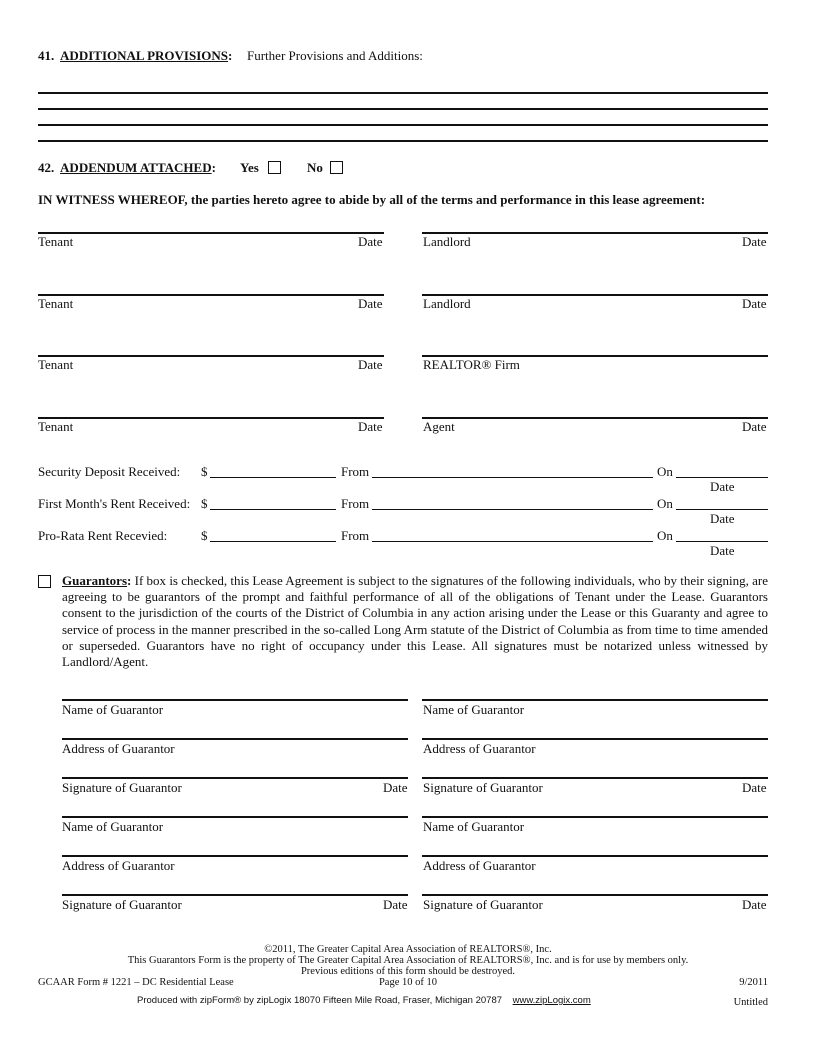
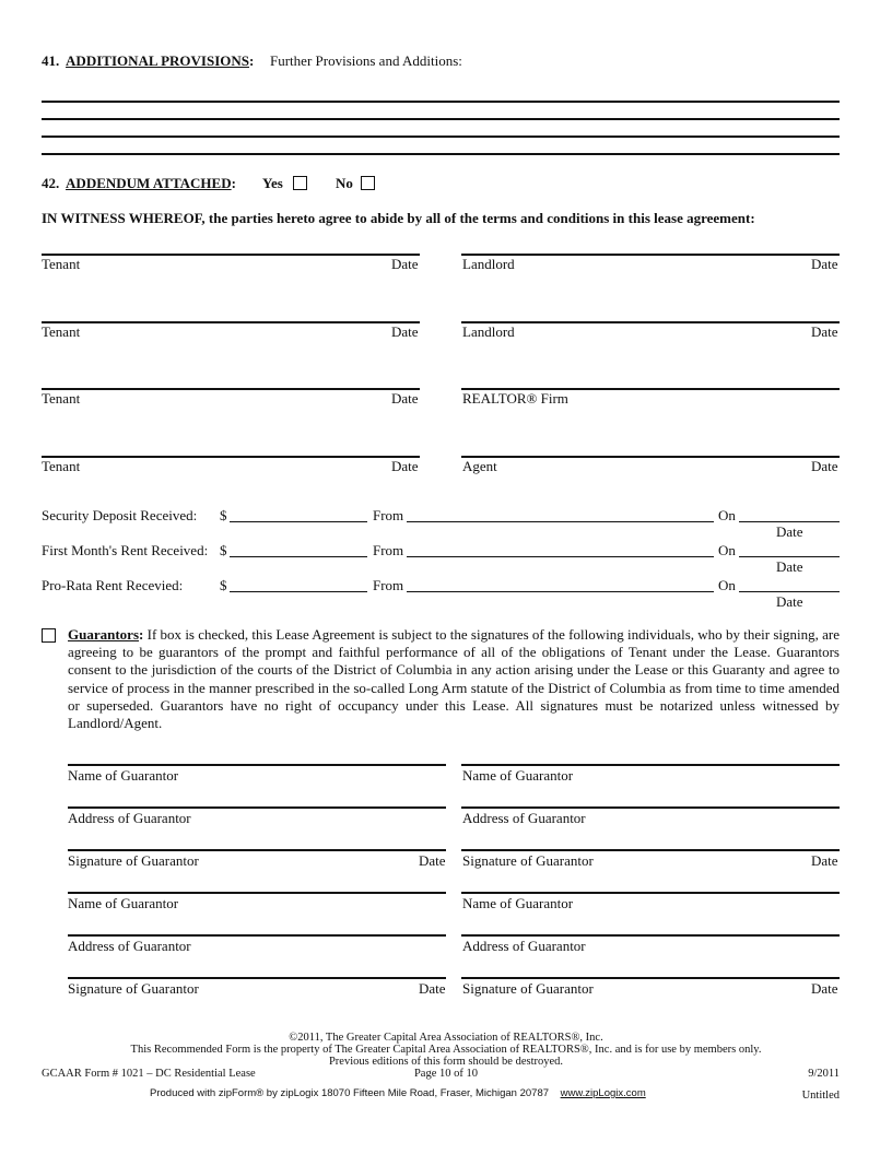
  41. ADDITIONAL PROVISIONS:
  Further Provisions and Additions:
  42. ADDENDUM ATTACHED:
  Yes
  No
- IN WITNESS WHEREOF, the parties hereto agree to abide by all of the terms and performance in this lease agreement:
+ IN WITNESS WHEREOF, the parties hereto agree to abide by all of the terms and conditions in this lease agreement:
  Tenant
  Date
  Tenant
  Date
  Tenant
  Date
  Tenant
  Date
  Landlord
  Date
  Landlord
  Date
  REALTOR® Firm
  Agent
  Date
  Security Deposit Received:
  $
  From
  On
  Date
  First Month's Rent Received:
  $
  From
  On
  Date
  Pro-Rata Rent Recevied:
  $
  From
  On
  Date
  Guarantors: If box is checked, this Lease Agreement is subject to the signatures of the following individuals, who by their signing, are agreeing to be guarantors of the prompt and faithful performance of all of the obligations of Tenant under the Lease. Guarantors consent to the jurisdiction of the courts of the District of Columbia in any action arising under the Lease or this Guaranty and agree to service of process in the manner prescribed in the so-called Long Arm statute of the District of Columbia as from time to time amended or superseded. Guarantors have no right of occupancy under this Lease. All signatures must be notarized unless witnessed by Landlord/Agent.
  Name of Guarantor
  Name of Guarantor
  Address of Guarantor
  Address of Guarantor
  Signature of Guarantor
  Date
  Signature of Guarantor
  Date
  Name of Guarantor
  Name of Guarantor
  Address of Guarantor
  Address of Guarantor
  Signature of Guarantor
  Date
  Signature of Guarantor
  Date
  ©2011, The Greater Capital Area Association of REALTORS®, Inc.
- This Guarantors Form is the property of The Greater Capital Area Association of REALTORS®, Inc. and is for use by members only.
+ This Recommended Form is the property of The Greater Capital Area Association of REALTORS®, Inc. and is for use by members only.
  Previous editions of this form should be destroyed.
- GCAAR Form # 1221 – DC Residential Lease
+ GCAAR Form # 1021 – DC Residential Lease
  Page 10 of 10
  9/2011
  Produced with zipForm® by zipLogix 18070 Fifteen Mile Road, Fraser, Michigan 20787 www.zipLogix.com
  Untitled
